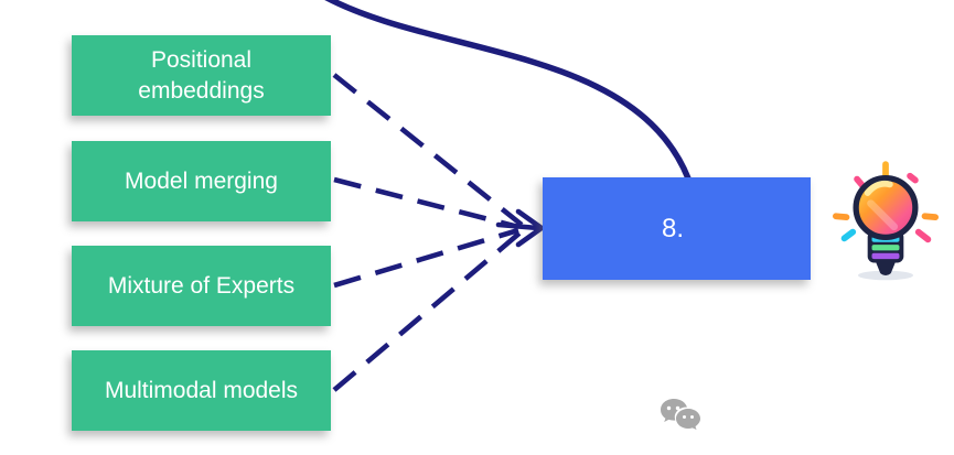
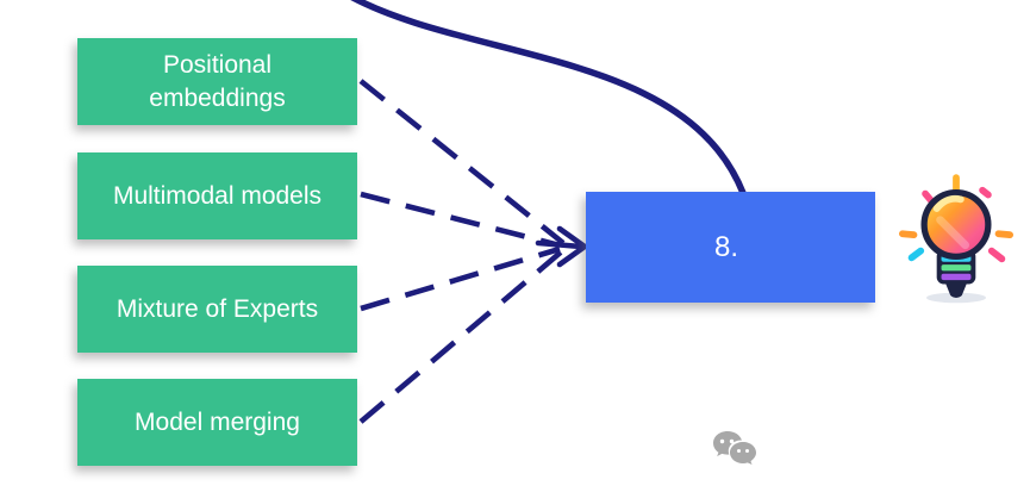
  Positional embeddings
- Model merging
+ Multimodal models
  Mixture of Experts
- Multimodal models
+ Model merging
  8.
